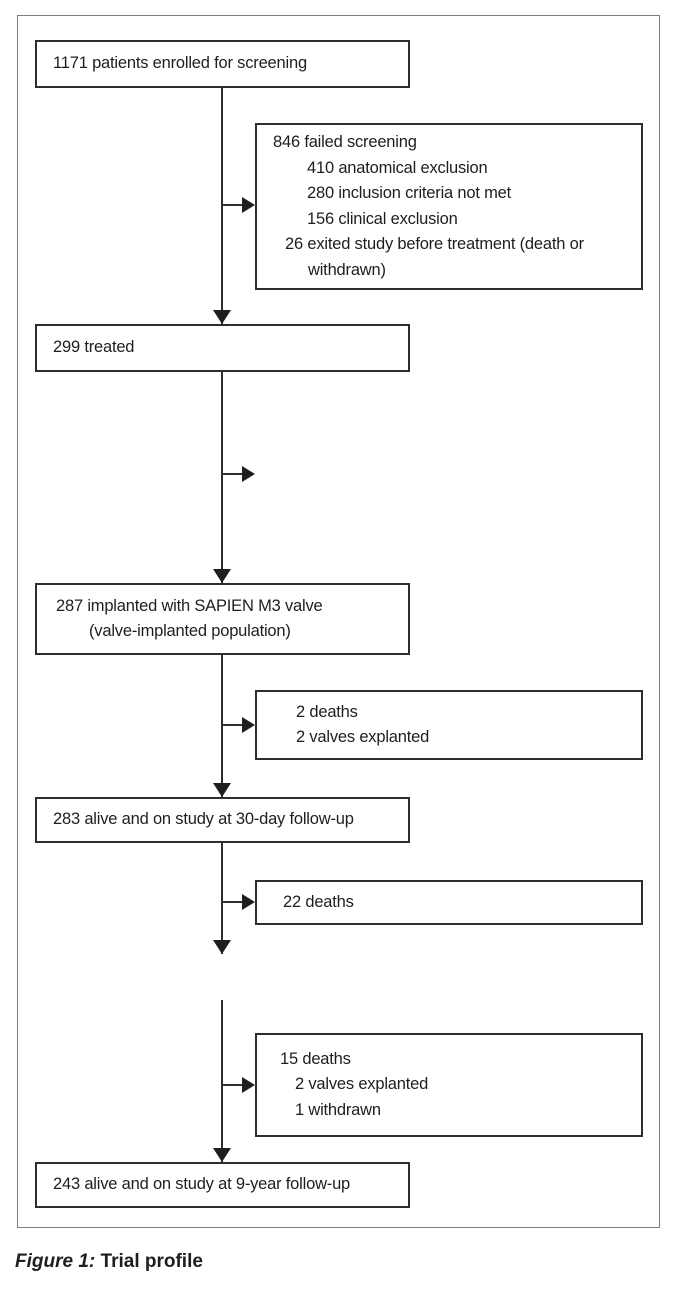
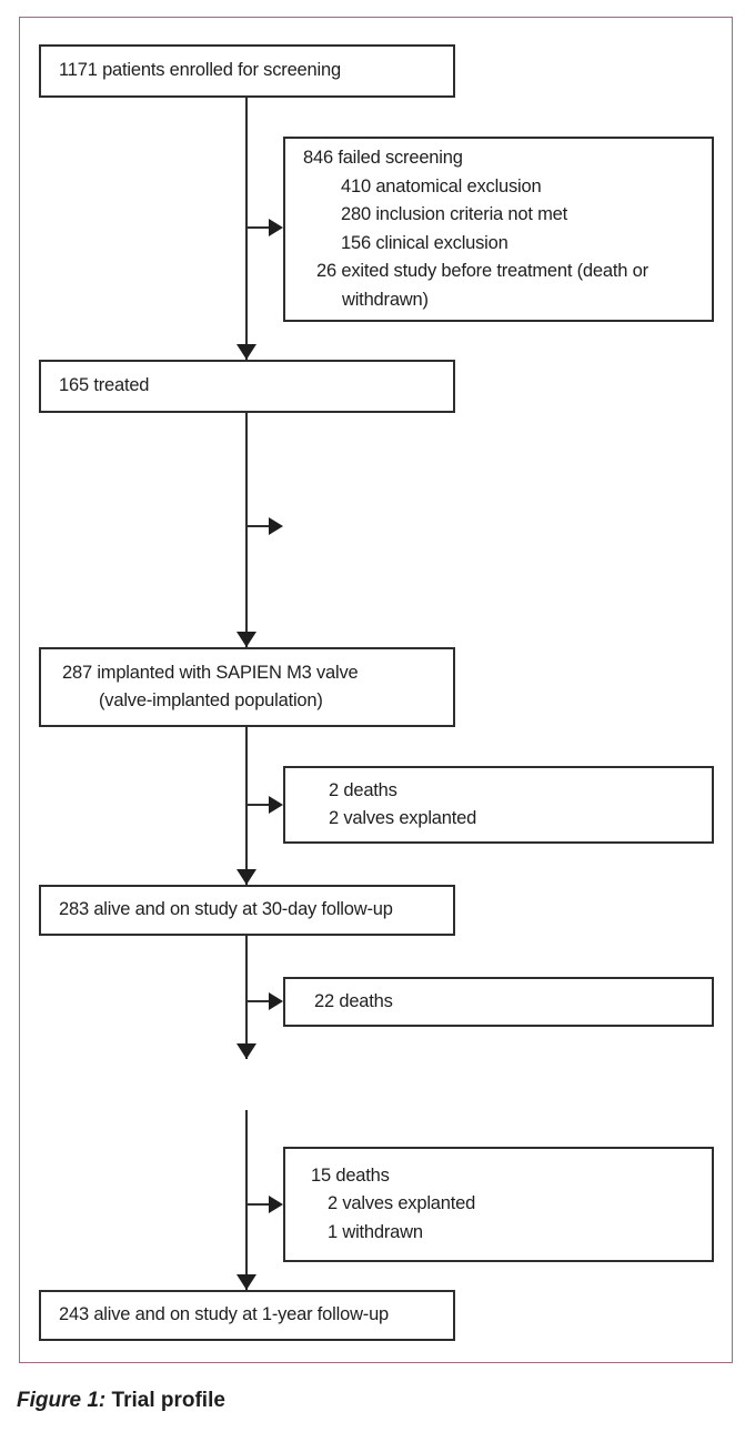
  1171 patients enrolled for screening
- 299 treated
+ 165 treated
  287 implanted with SAPIEN M3 valve
  (valve-implanted population)
  283 alive and on study at 30-day follow-up
- 243 alive and on study at 9-year follow-up
+ 243 alive and on study at 1-year follow-up
  846 failed screening
  410 anatomical exclusion
  280 inclusion criteria not met
  156 clinical exclusion
  26 exited study before treatment (death or
  withdrawn)
  2 deaths
  2 valves explanted
  22 deaths
  15 deaths
  2 valves explanted
  1 withdrawn
  Figure 1: Trial profile
